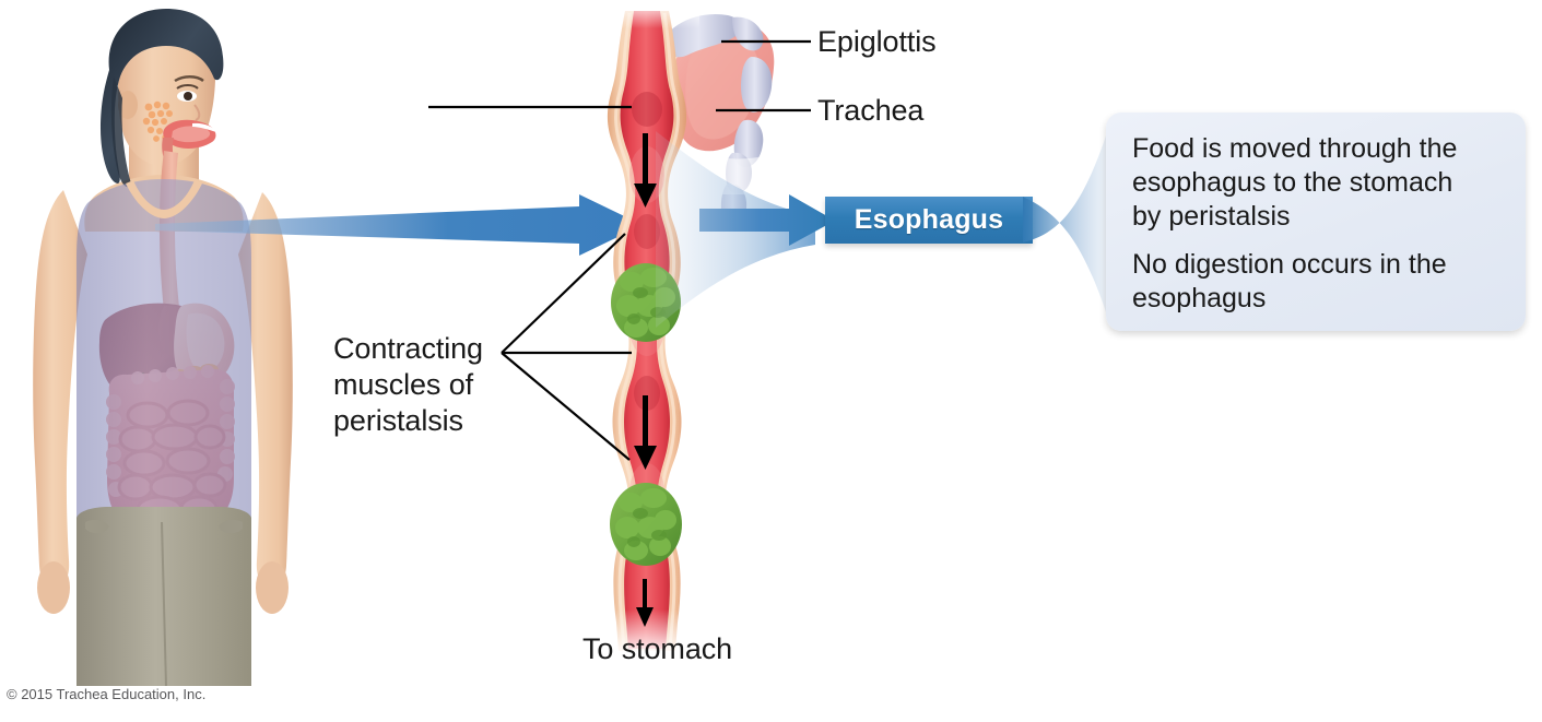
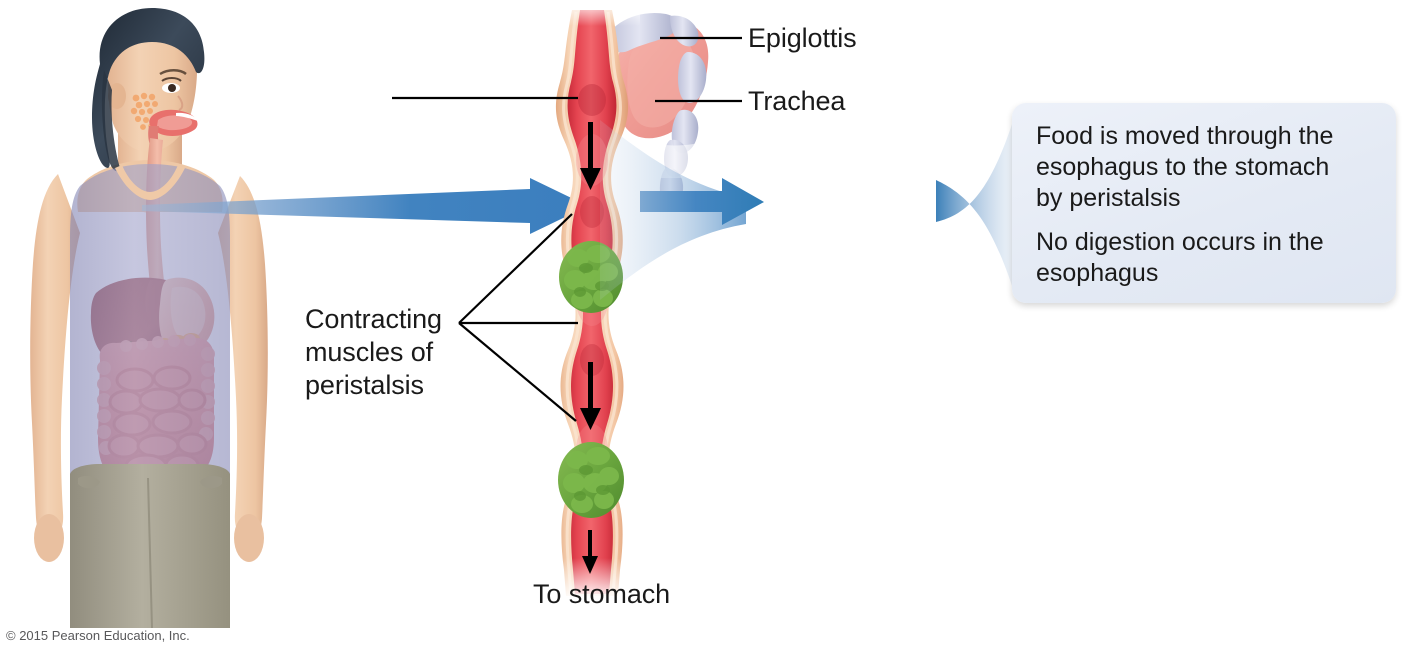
- Esophagus
  Food is moved through the
  esophagus to the stomach
  by peristalsis
  No digestion occurs in the
  esophagus
  Contracting
  muscles of
  peristalsis
  To stomach
  Epiglottis
  Trachea
- © 2015 Trachea Education, Inc.
+ © 2015 Pearson Education, Inc.
